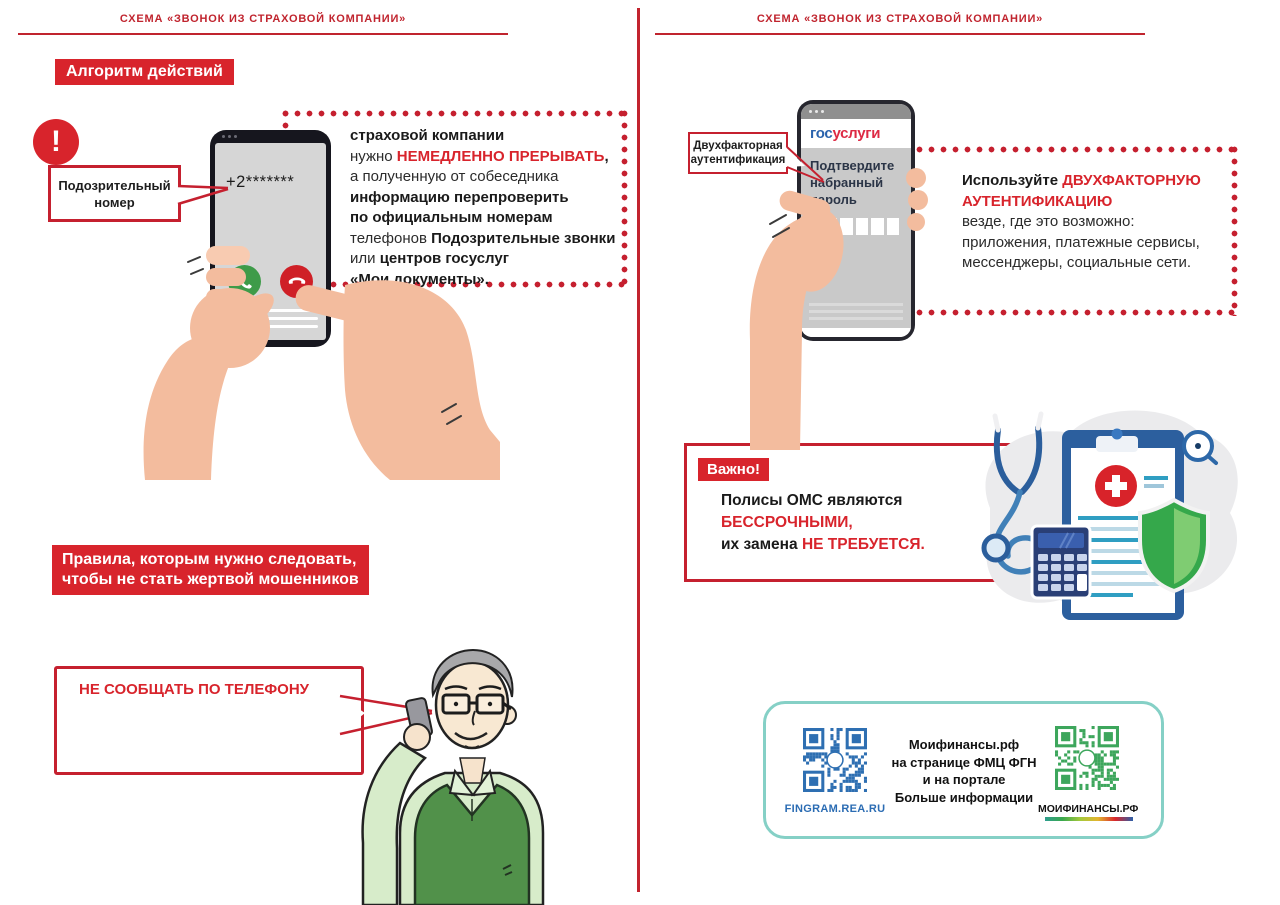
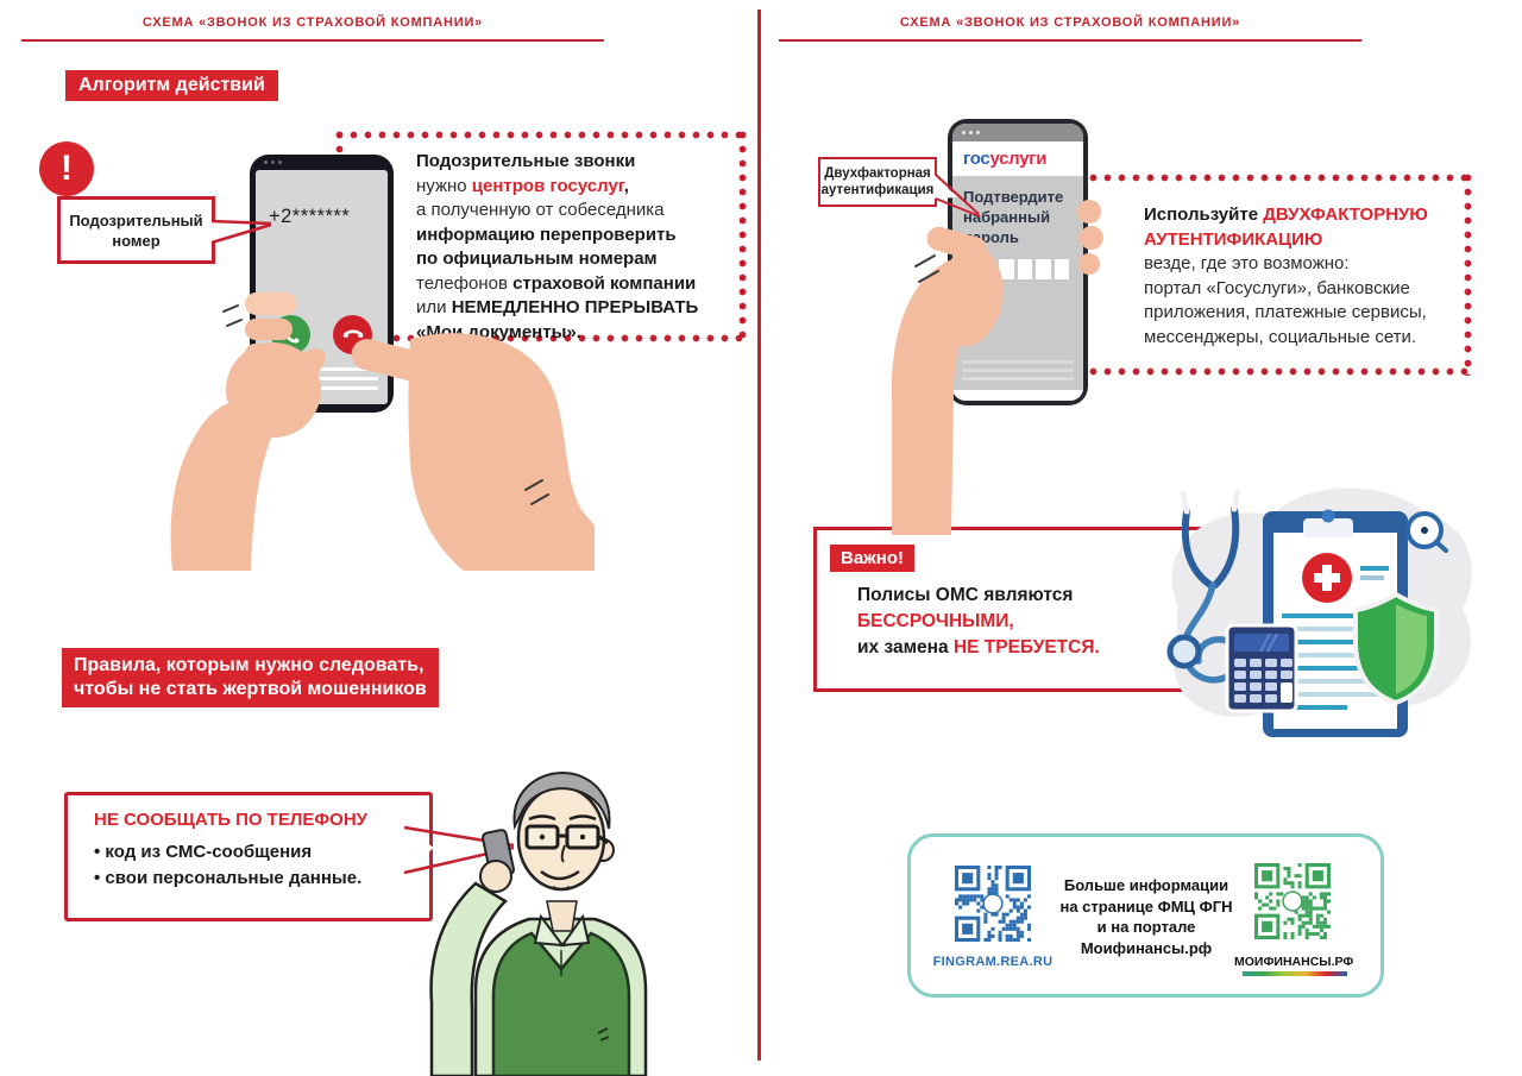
  СХЕМА «ЗВОНОК ИЗ СТРАХОВОЙ КОМПАНИИ»
  СХЕМА «ЗВОНОК ИЗ СТРАХОВОЙ КОМПАНИИ»
  Алгоритм действий
- страховой компании
+ Подозрительные звонки
- нужно НЕМЕДЛЕННО ПРЕРЫВАТЬ,
+ нужно центров госуслуг,
  а полученную от собеседника
  информацию перепроверить
  по официальным номерам
- телефонов Подозрительные звонки
+ телефонов страховой компании
- или центров госуслуг
+ или НЕМЕДЛЕННО ПРЕРЫВАТЬ
  «Мои документы».
  +2*******
  Правила, которым нужно следовать,
  чтобы не стать жертвой мошенников
  НЕ СООБЩАТЬ ПО ТЕЛЕФОНУ
+ код из СМС-сообщения
+ свои персональные данные.
  Используйте ДВУХФАКТОРНУЮ
  АУТЕНТИФИКАЦИЮ
  везде, где это возможно:
+ портал «Госуслуги», банковские
  приложения, платежные сервисы,
  мессенджеры, социальные сети.
  гос
  услуги
  Подтвердите
  набранный
  Важно!
  Полисы ОМС являются
  БЕССРОЧНЫМИ,
  их замена НЕ ТРЕБУЕТСЯ.
  Подозрительный
  номер
  !
  Двухфакторная
  аутентификация
  FINGRAM.REA.RU
- Моифинансы.рф
+ Больше информации
  на странице ФМЦ ФГН
  и на портале
- Больше информации
+ Моифинансы.рф
  МОИФИНАНСЫ.РФ
